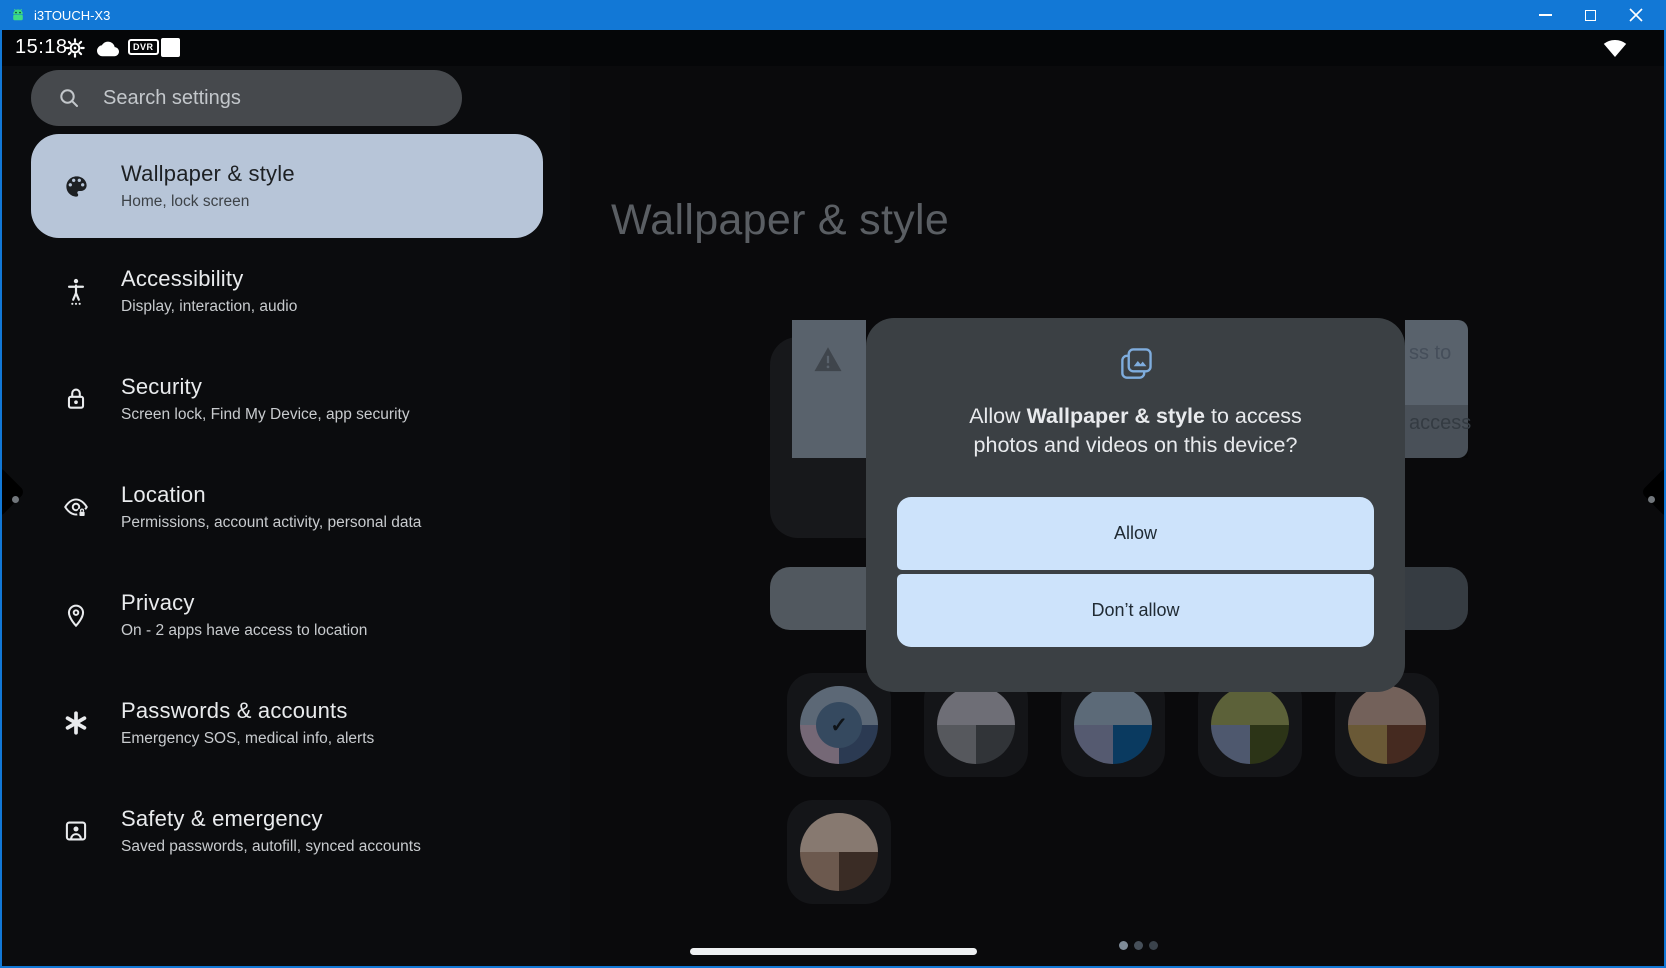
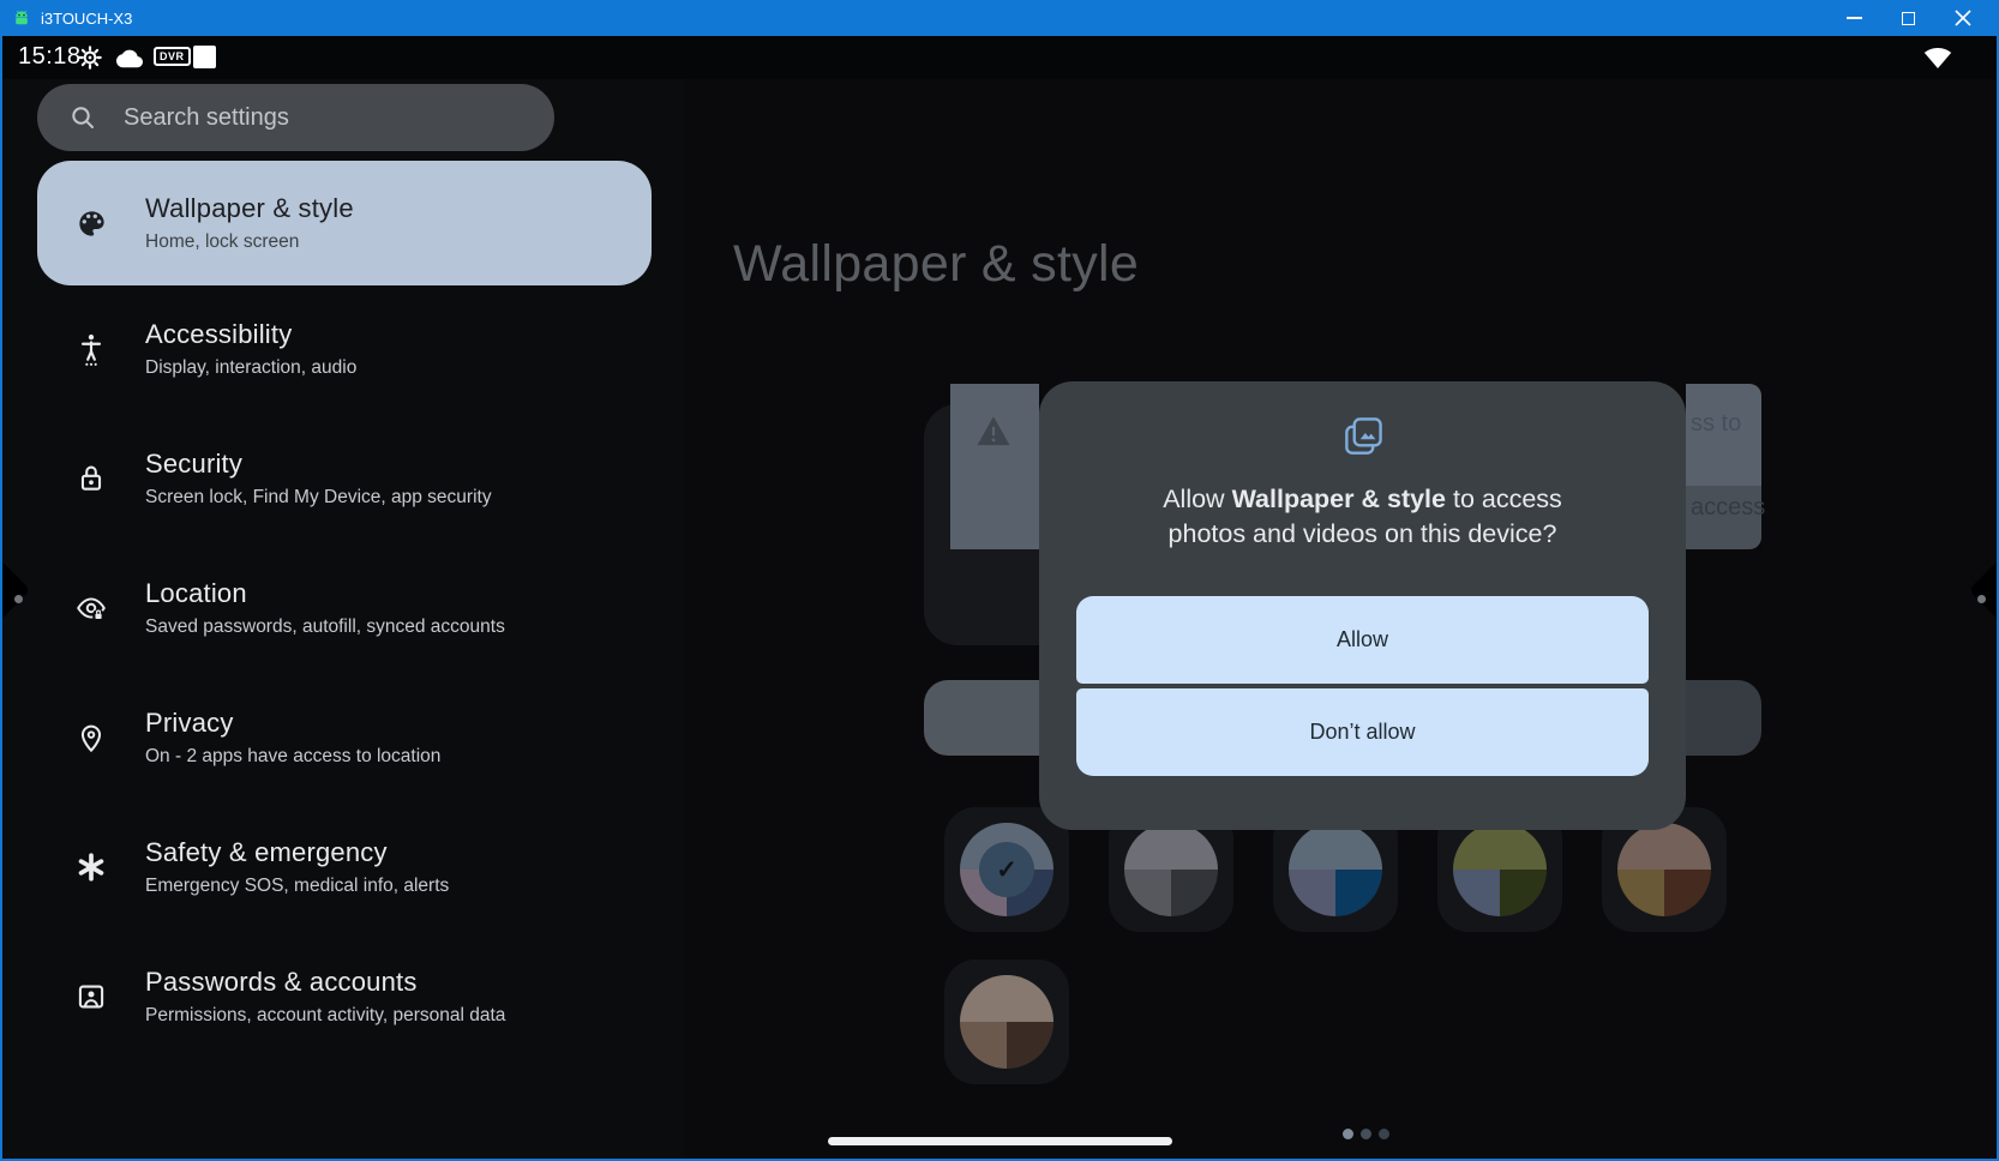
  i3TOUCH-X3
  15:18
  DVR
  Search settings
  Wallpaper & style
  Home, lock screen
  Accessibility
  Display, interaction, audio
  Security
  Screen lock, Find My Device, app security
  Location
- Permissions, account activity, personal data
+ Saved passwords, autofill, synced accounts
  Privacy
  On - 2 apps have access to location
- Passwords & accounts
+ Safety & emergency
  Emergency SOS, medical info, alerts
- Safety & emergency
+ Passwords & accounts
- Saved passwords, autofill, synced accounts
+ Permissions, account activity, personal data
  Wallpaper & style
  access
  ✓
  Allow Wallpaper & style to access
  photos and videos on this device?
  Allow
  Don’t allow
